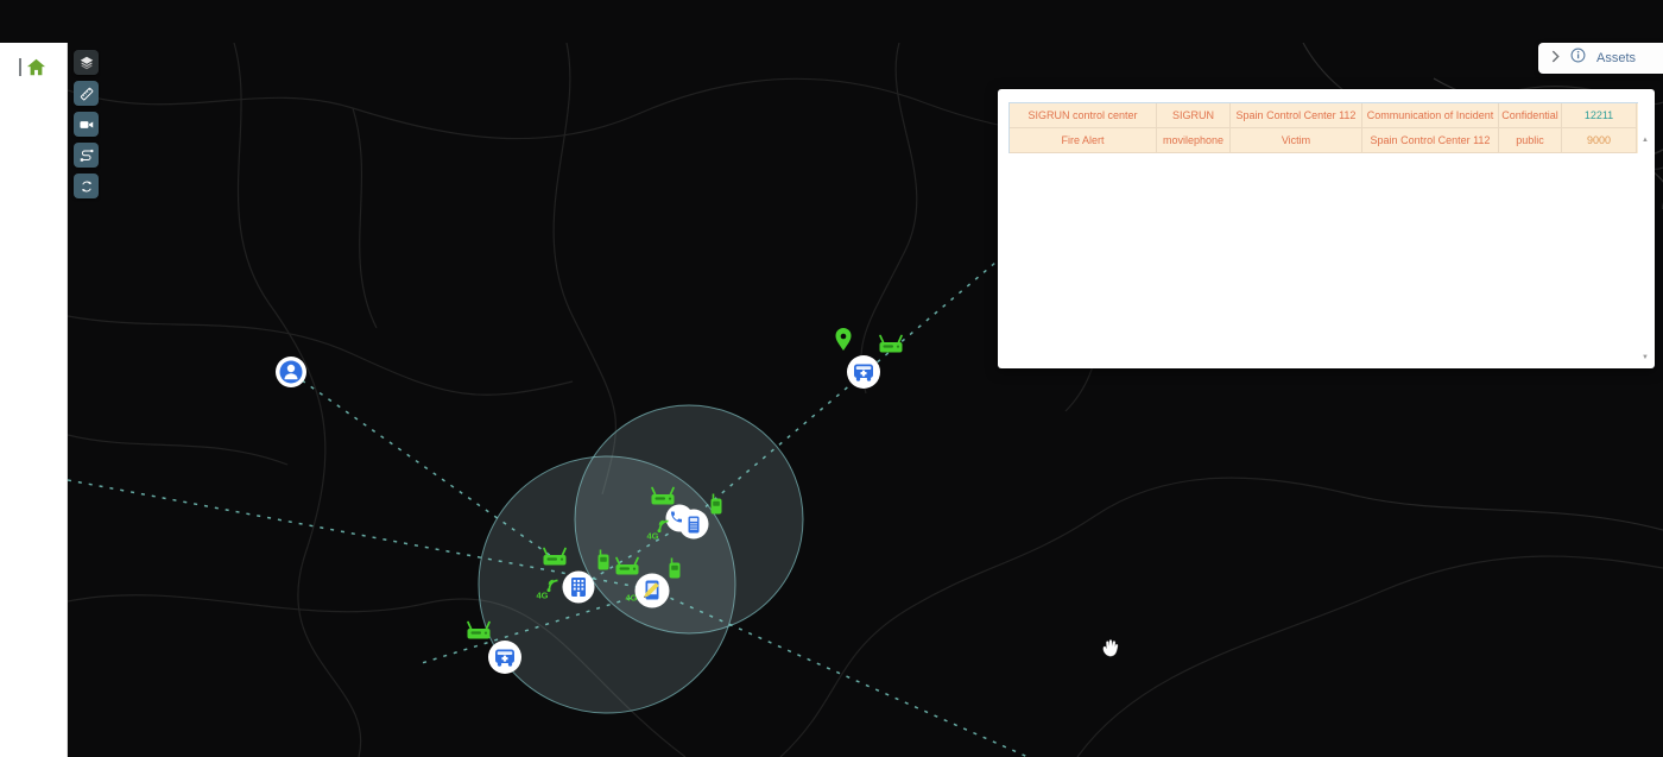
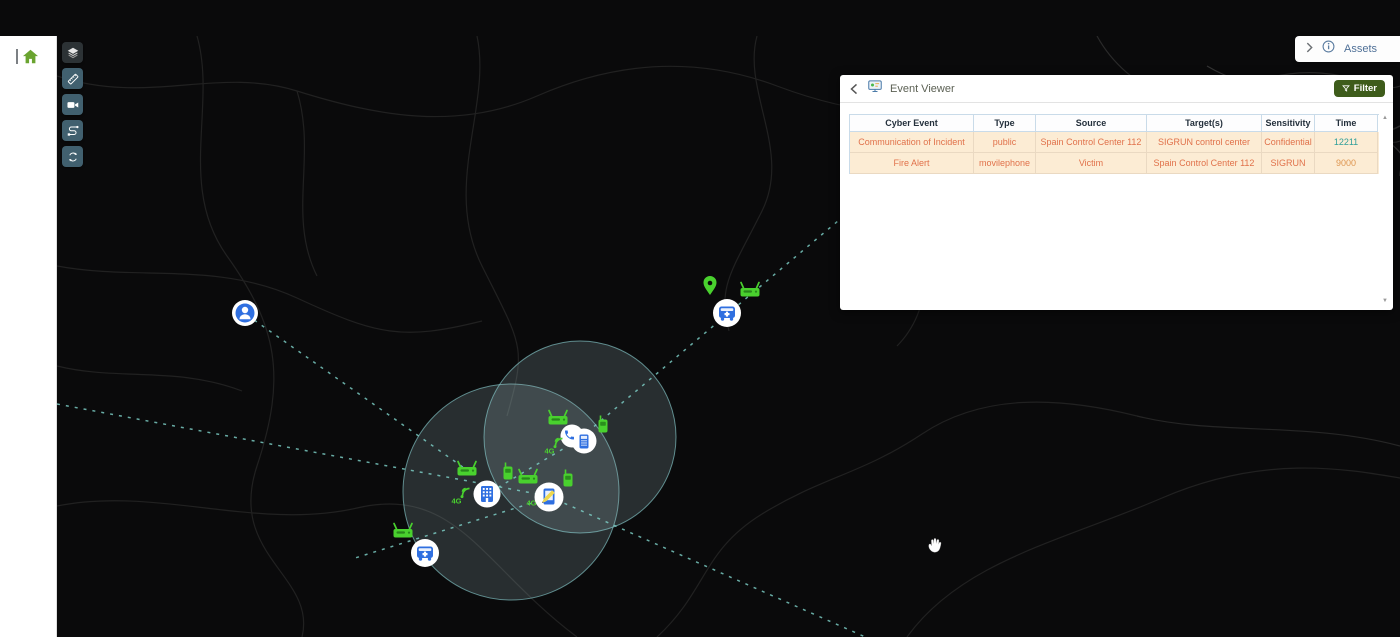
  Assets
+ Event Viewer
+ Filter
+ Cyber Event
+ Type
+ Source
+ Target(s)
+ Sensitivity
+ Time
- SIGRUN control center
+ Communication of Incident
- SIGRUN
+ public
  Spain Control Center 112
- Communication of Incident
+ SIGRUN control center
  Confidential
  12211
  Fire Alert
  movilephone
  Victim
  Spain Control Center 112
- public
+ SIGRUN
  9000
